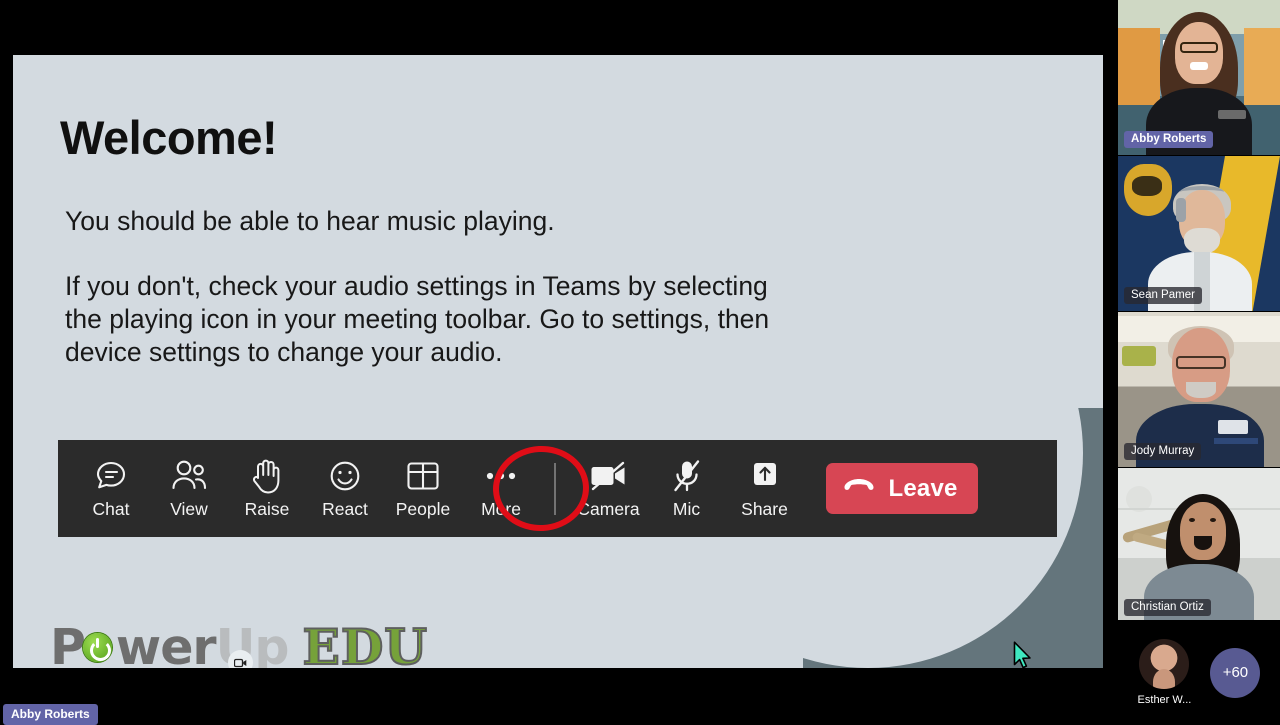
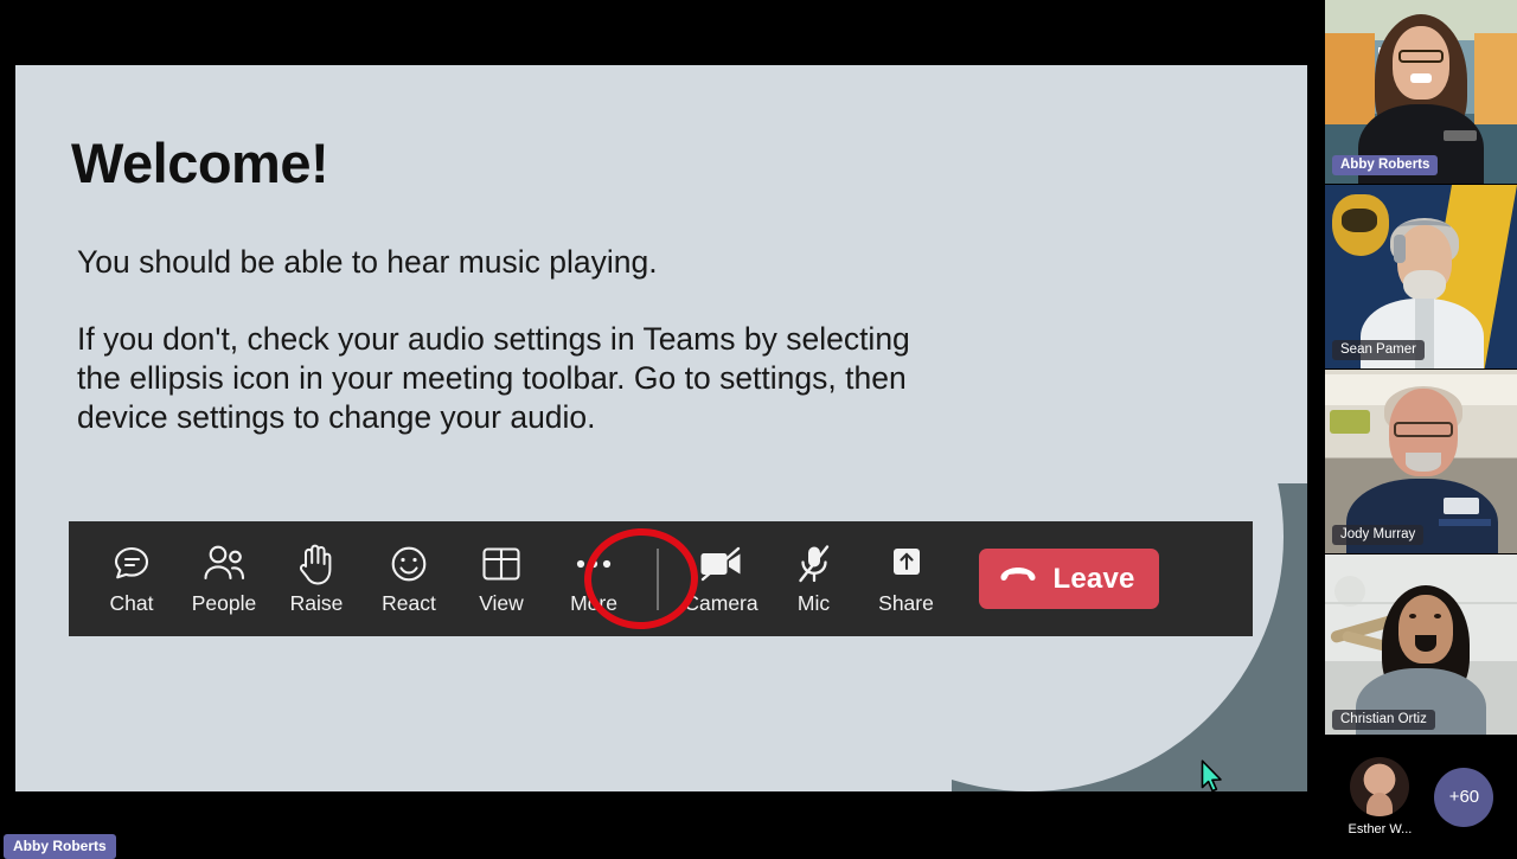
  Welcome!
  You should be able to hear music playing.
- If you don't, check your audio settings in Teams by selecting the playing icon in your meeting toolbar. Go to settings, then device settings to change your audio.
+ If you don't, check your audio settings in Teams by selecting the ellipsis icon in your meeting toolbar. Go to settings, then device settings to change your audio.
- P wer
- Up
- EDU
  Chat
- View
+ People
  Raise
  React
- People
+ View
  More
  Camera
  Mic
  Share
  Leave
  Abby Roberts
  Sean Pamer
  Jody Murray
  Christian Ortiz
  Esther W...
  +60
  Abby Roberts
